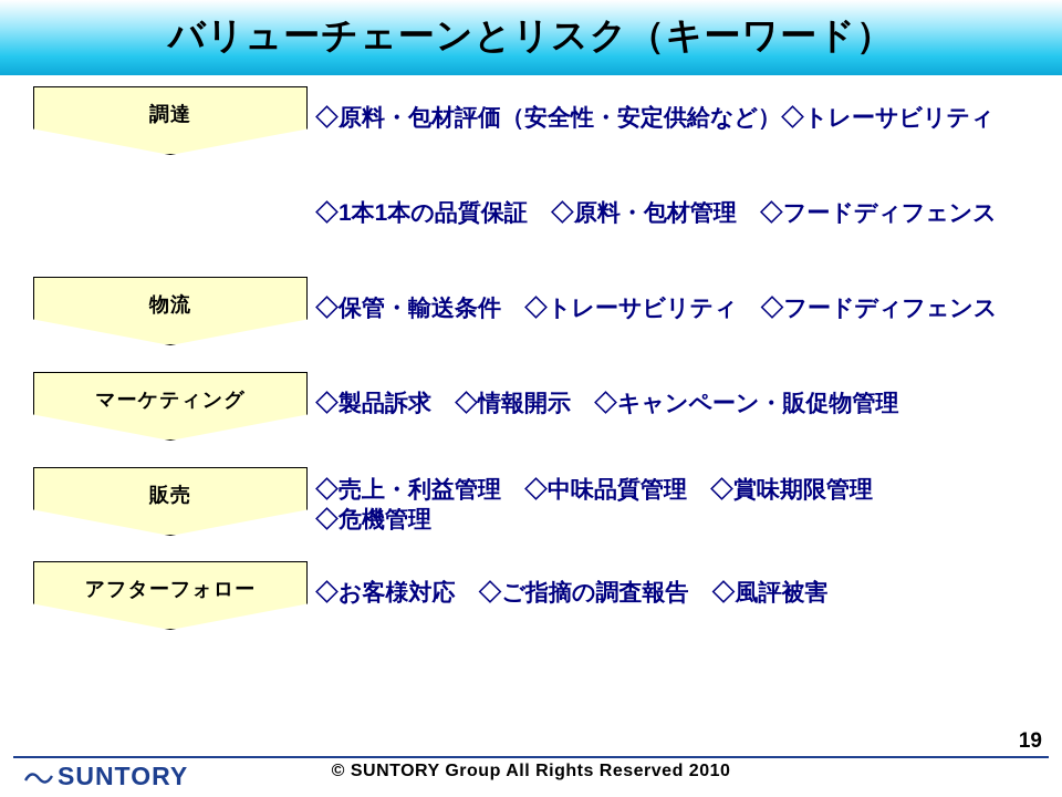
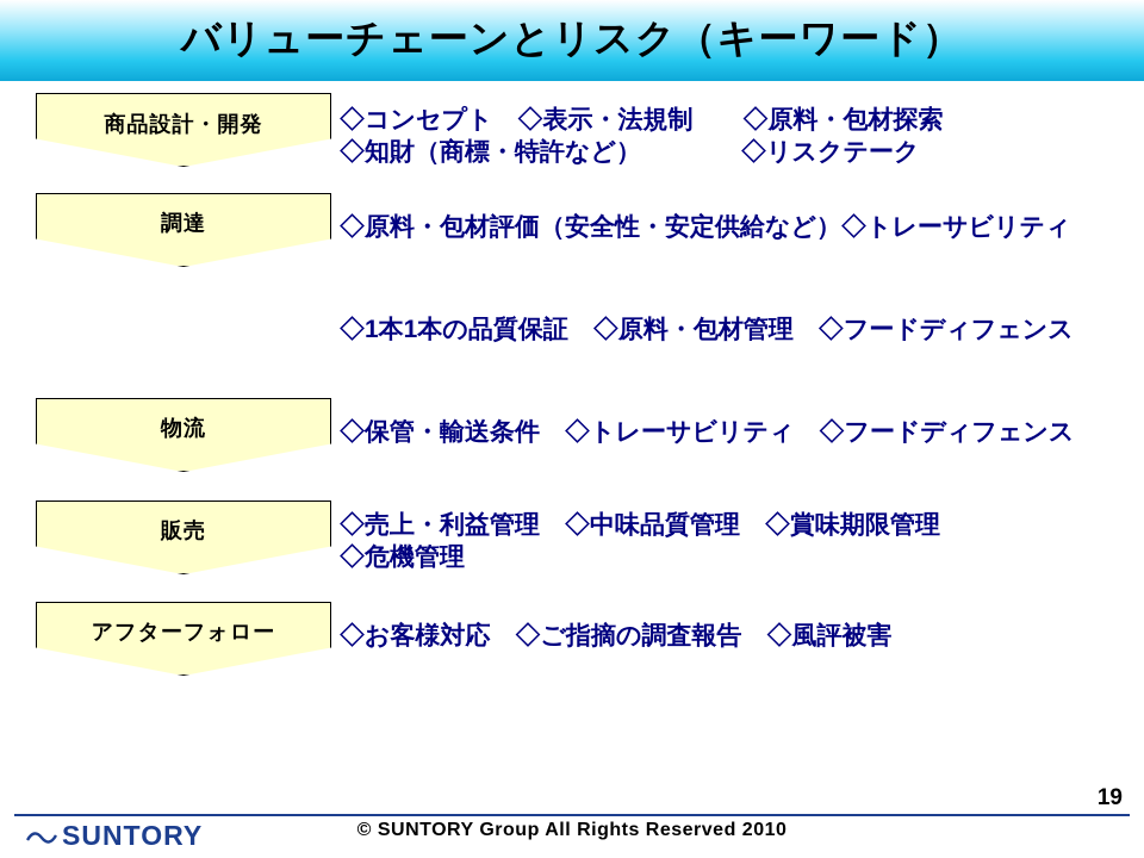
  バリューチェーンとリスク（キーワード）
+ 商品設計・開発
+ ◇コンセプト ◇表示・法規制 ◇原料・包材探索
+ ◇知財（商標・特許など） ◇リスクテーク
  調達
  ◇原料・包材評価（安全性・安定供給など）◇トレーサビリティ
  ◇1本1本の品質保証 ◇原料・包材管理 ◇フードディフェンス
  物流
  ◇保管・輸送条件 ◇トレーサビリティ ◇フードディフェンス
- マーケティング
- ◇製品訴求 ◇情報開示 ◇キャンペーン・販促物管理
  販売
  ◇売上・利益管理 ◇中味品質管理 ◇賞味期限管理
  ◇危機管理
  アフターフォロー
  ◇お客様対応 ◇ご指摘の調査報告 ◇風評被害
  19
  SUNTORY
  © SUNTORY Group All Rights Reserved 2010
